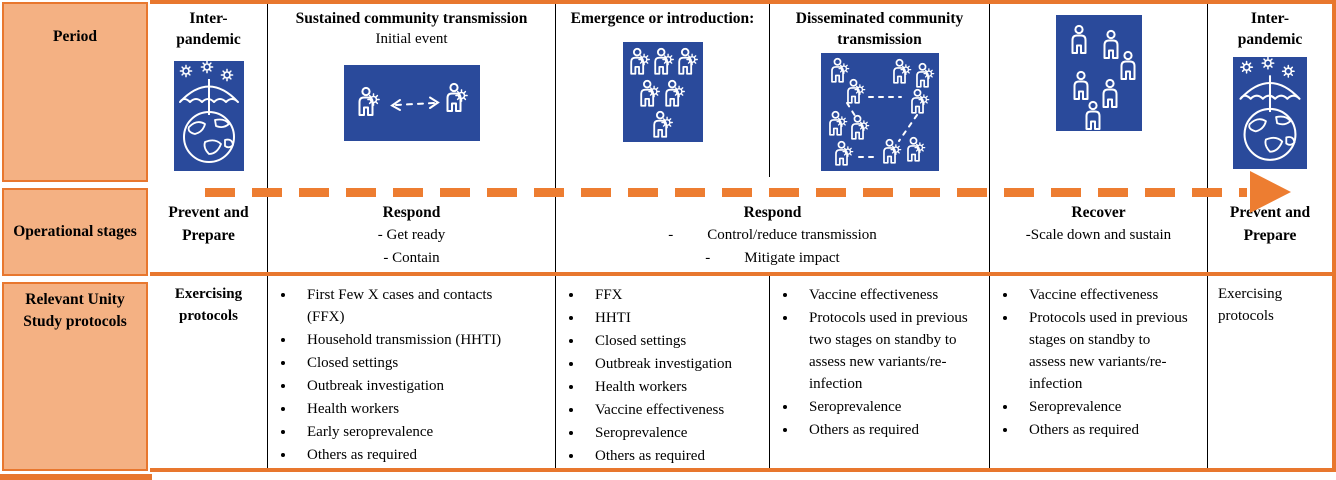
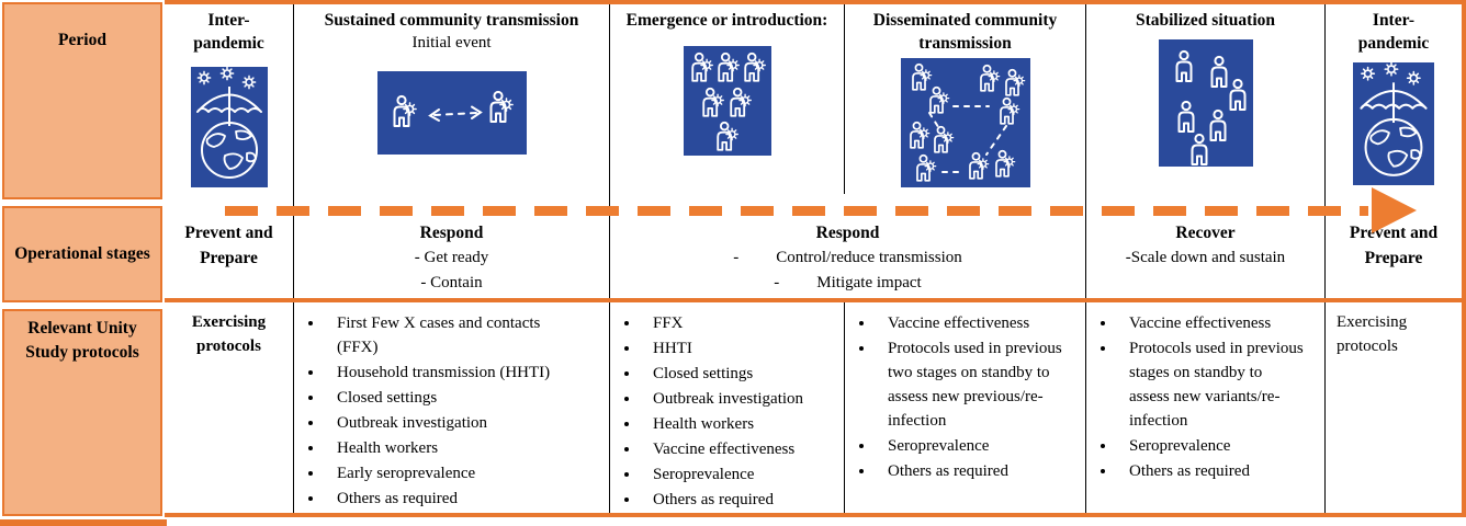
  Period
  Operational stages
  Relevant Unity Study protocols
  Inter-pandemic
  Sustained community transmission
  Initial event
  Emergence or introduction:
  Disseminated community transmission
+ Stabilized situation
  Inter-pandemic
  Prevent and Prepare
  Respond
  - Get ready
  - Contain
  Respond
  -
  Control/reduce transmission
  -
  Mitigate impact
  Recover
  -Scale down and sustain
  Prevent and Prepare
  Exercising protocols
  First Few X cases and contacts (FFX)
  Household transmission (HHTI)
  Closed settings
  Outbreak investigation
  Health workers
  Early seroprevalence
  Others as required
  FFX
  HHTI
  Closed settings
  Outbreak investigation
  Health workers
  Vaccine effectiveness
  Seroprevalence
  Others as required
  Vaccine effectiveness
- Protocols used in previous two stages on standby to assess new variants/re-infection
+ Protocols used in previous two stages on standby to assess new previous/re-infection
  Seroprevalence
  Others as required
  Vaccine effectiveness
  Protocols used in previous stages on standby to assess new variants/re-infection
  Seroprevalence
  Others as required
  Exercising protocols
